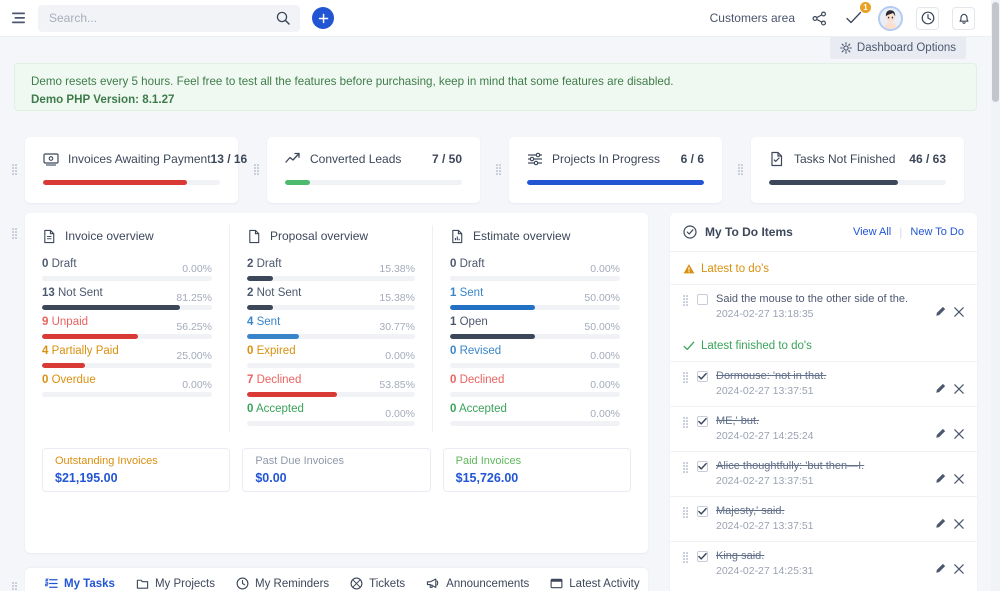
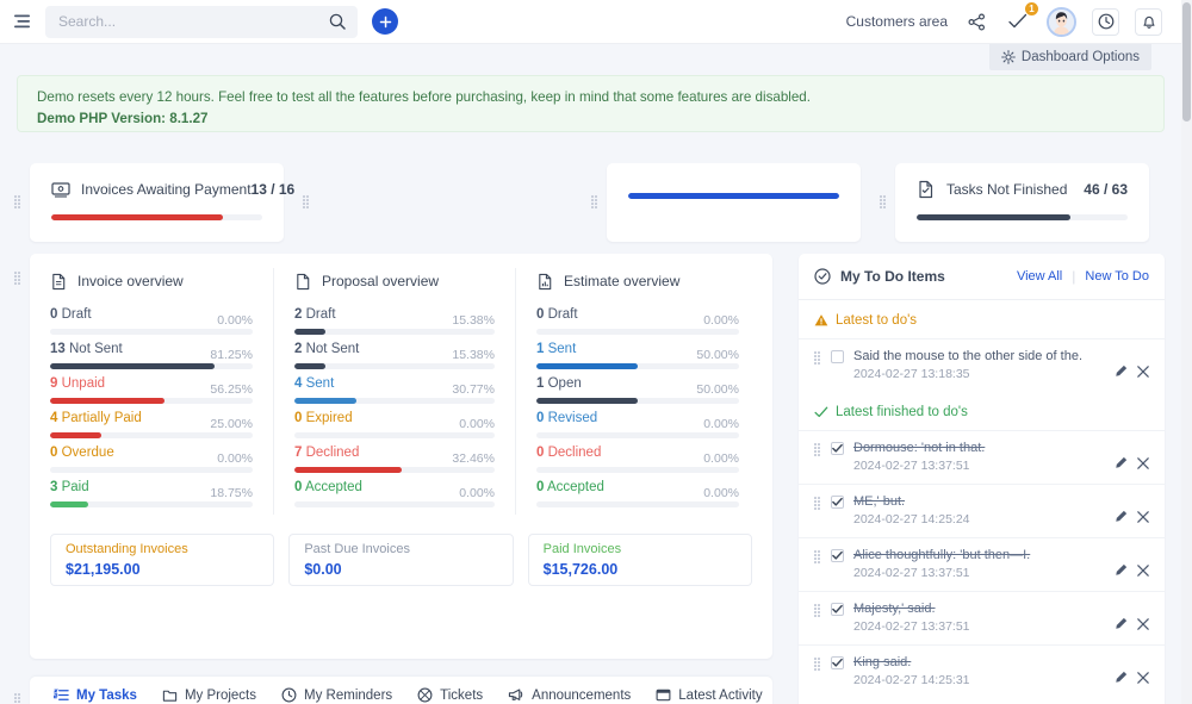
  Search...
  Customers area
  1
  Dashboard Options
- Demo resets every 5 hours. Feel free to test all the features before purchasing, keep in mind that some features are disabled.
+ Demo resets every 12 hours. Feel free to test all the features before purchasing, keep in mind that some features are disabled.
  Demo PHP Version: 8.1.27
  Invoices Awaiting Payment
  13 / 16
- Converted Leads
- 7 / 50
- Projects In Progress
- 6 / 6
  Tasks Not Finished
  46 / 63
  Invoice overview
  0 Draft
  0.00%
  13 Not Sent
  81.25%
  9 Unpaid
  56.25%
  4 Partially Paid
  25.00%
  0 Overdue
  0.00%
+ 3 Paid
+ 18.75%
  Proposal overview
  2 Draft
  15.38%
  2 Not Sent
  15.38%
  4 Sent
  30.77%
  0 Expired
  0.00%
  7 Declined
- 53.85%
+ 32.46%
  0 Accepted
  0.00%
  Estimate overview
  0 Draft
  0.00%
  1 Sent
  50.00%
  1 Open
  50.00%
  0 Revised
  0.00%
  0 Declined
  0.00%
  0 Accepted
  0.00%
  Outstanding Invoices
  $21,195.00
  Past Due Invoices
  $0.00
  Paid Invoices
  $15,726.00
  My Tasks
  My Projects
  My Reminders
  Tickets
  Announcements
  Latest Activity
  My To Do Items
  View All
  |
  New To Do
  Latest to do's
  Said the mouse to the other side of the.
  2024-02-27 13:18:35
  Latest finished to do's
  Dormouse: 'not in that.
  2024-02-27 13:37:51
  ME,' but.
  2024-02-27 14:25:24
  Alice thoughtfully: 'but then—I.
  2024-02-27 13:37:51
  Majesty,' said.
  2024-02-27 13:37:51
  King said.
  2024-02-27 14:25:31
